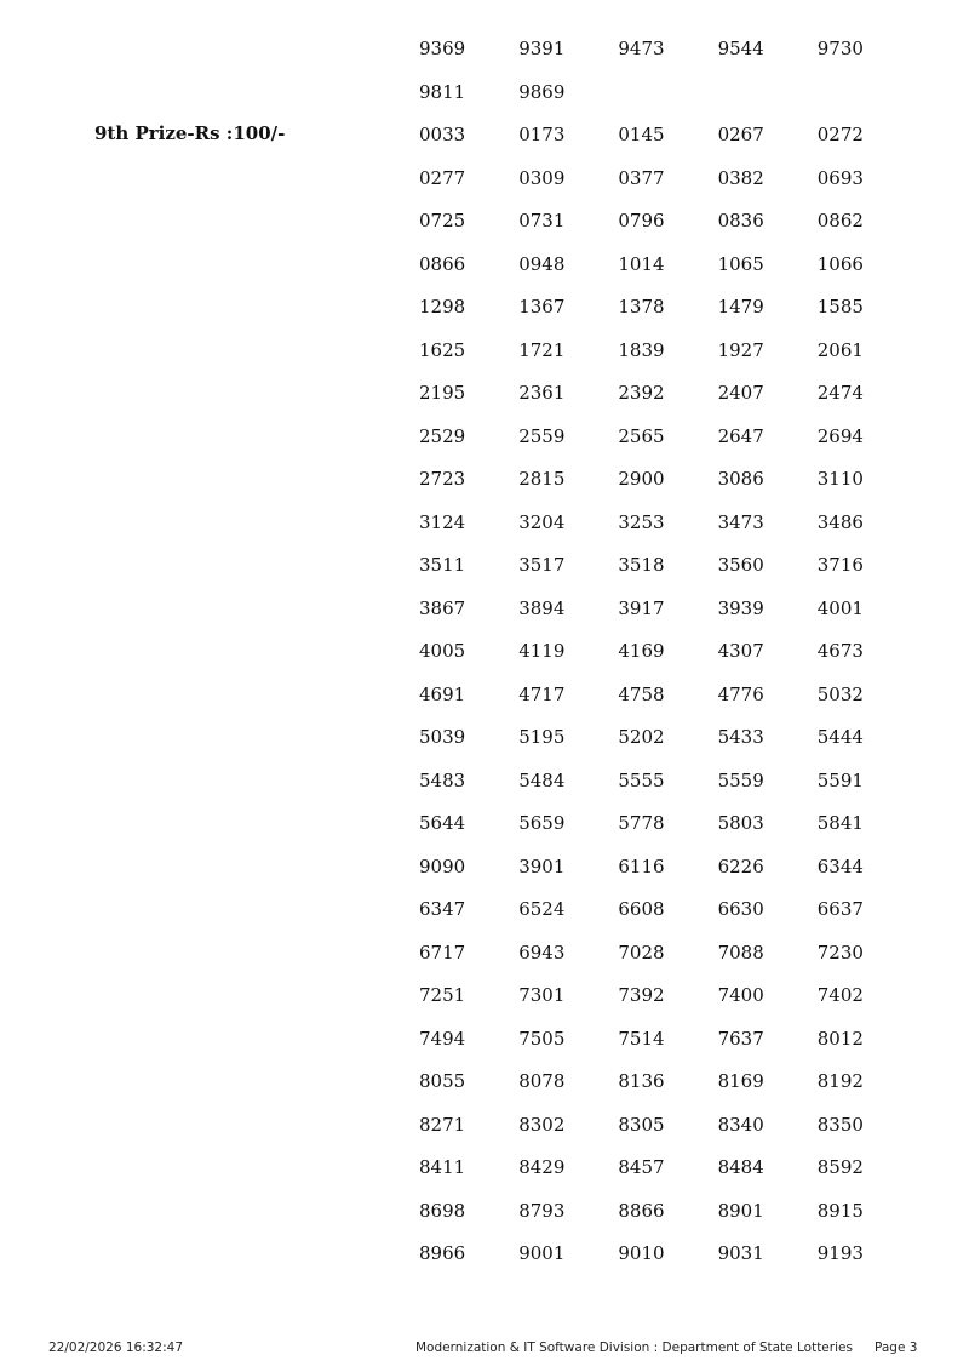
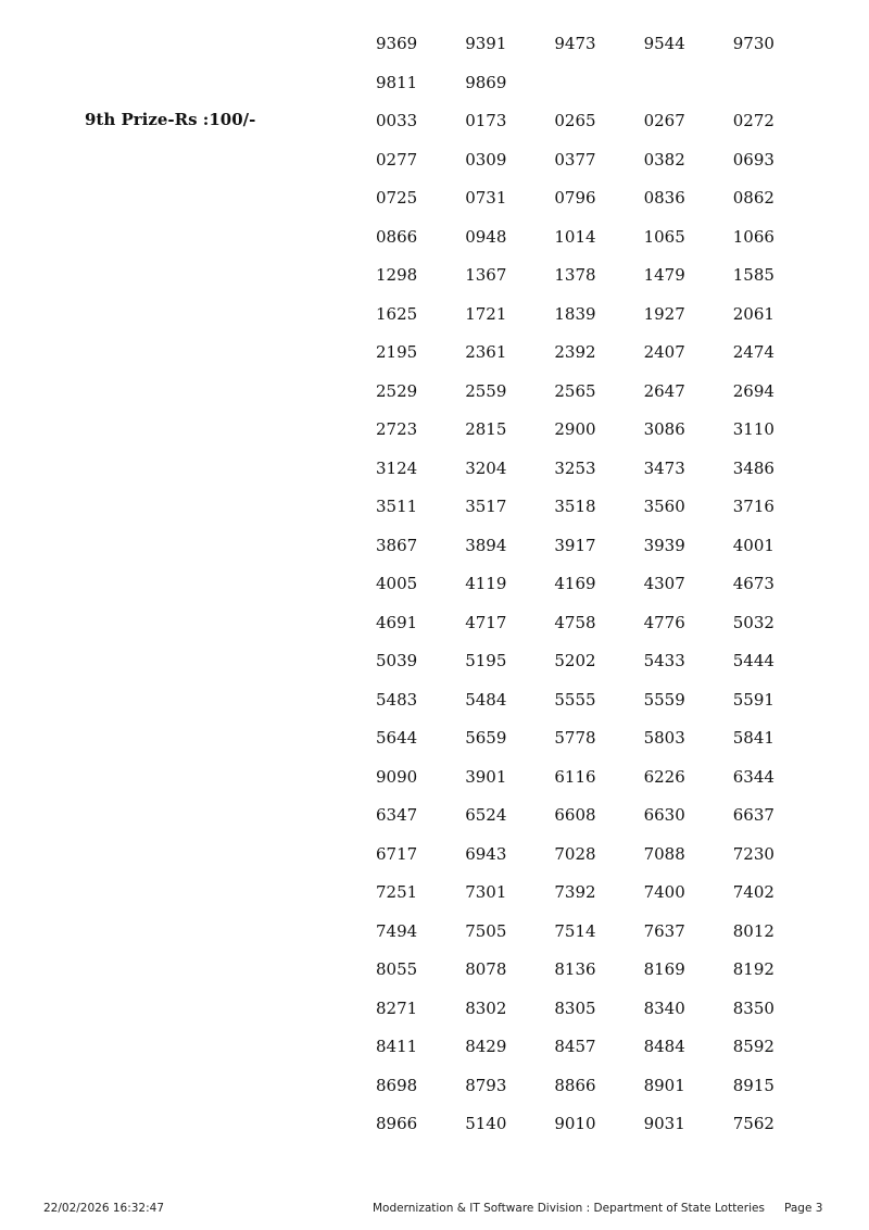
  9th Prize-Rs :100/-
  9369
  9391
  9473
  9544
  9730
  9811
  9869
  0033
  0173
- 0145
+ 0265
  0267
  0272
  0277
  0309
  0377
  0382
  0693
  0725
  0731
  0796
  0836
  0862
  0866
  0948
  1014
  1065
  1066
  1298
  1367
  1378
  1479
  1585
  1625
  1721
  1839
  1927
  2061
  2195
  2361
  2392
  2407
  2474
  2529
  2559
  2565
  2647
  2694
  2723
  2815
  2900
  3086
  3110
  3124
  3204
  3253
  3473
  3486
  3511
  3517
  3518
  3560
  3716
  3867
  3894
  3917
  3939
  4001
  4005
  4119
  4169
  4307
  4673
  4691
  4717
  4758
  4776
  5032
  5039
  5195
  5202
  5433
  5444
  5483
  5484
  5555
  5559
  5591
  5644
  5659
  5778
  5803
  5841
  9090
  3901
  6116
  6226
  6344
  6347
  6524
  6608
  6630
  6637
  6717
  6943
  7028
  7088
  7230
  7251
  7301
  7392
  7400
  7402
  7494
  7505
  7514
  7637
  8012
  8055
  8078
  8136
  8169
  8192
  8271
  8302
  8305
  8340
  8350
  8411
  8429
  8457
  8484
  8592
  8698
  8793
  8866
  8901
  8915
  8966
- 9001
+ 5140
  9010
  9031
- 9193
+ 7562
  22/02/2026 16:32:47
  Modernization & IT Software Division : Department of State Lotteries
  Page 3
